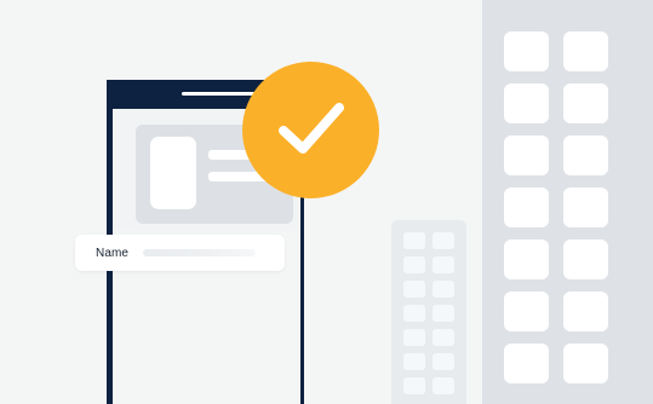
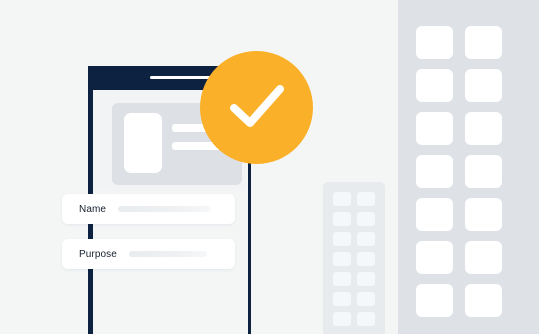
  Name
+ Purpose
